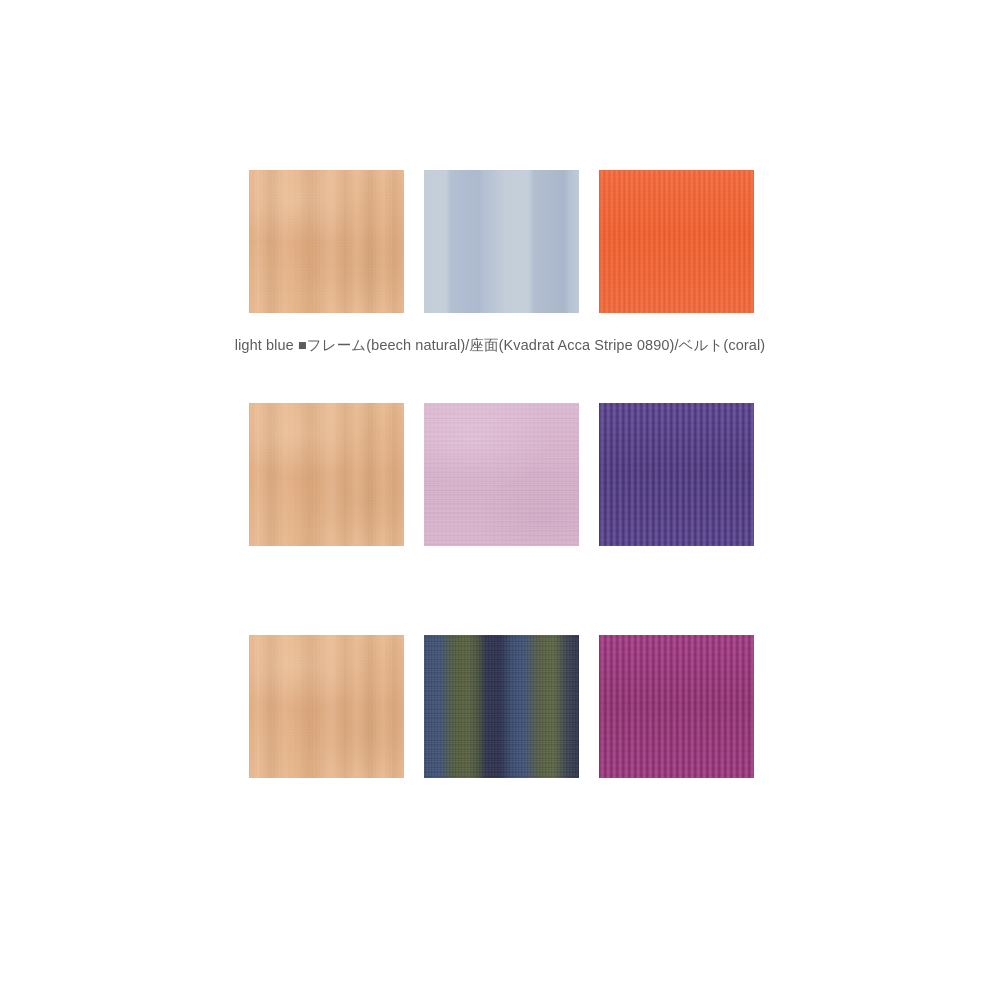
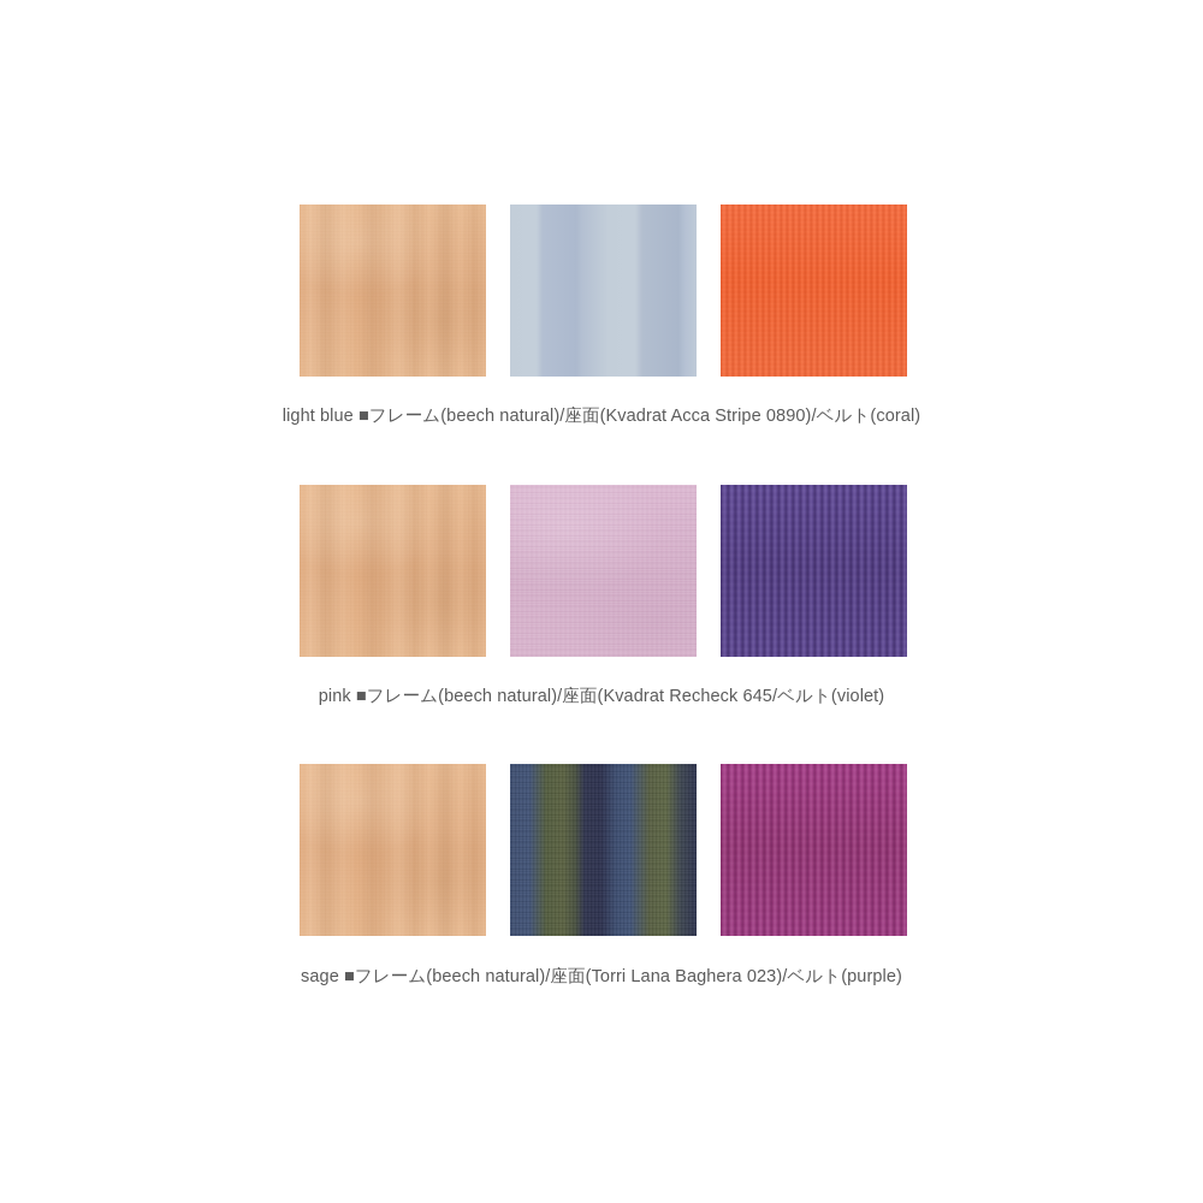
  light blue ■フレーム(beech natural)/座面(Kvadrat Acca Stripe 0890)/ベルト(coral)
+ pink ■フレーム(beech natural)/座面(Kvadrat Recheck 645/ベルト(violet)
+ sage ■フレーム(beech natural)/座面(Torri Lana Baghera 023)/ベルト(purple)
